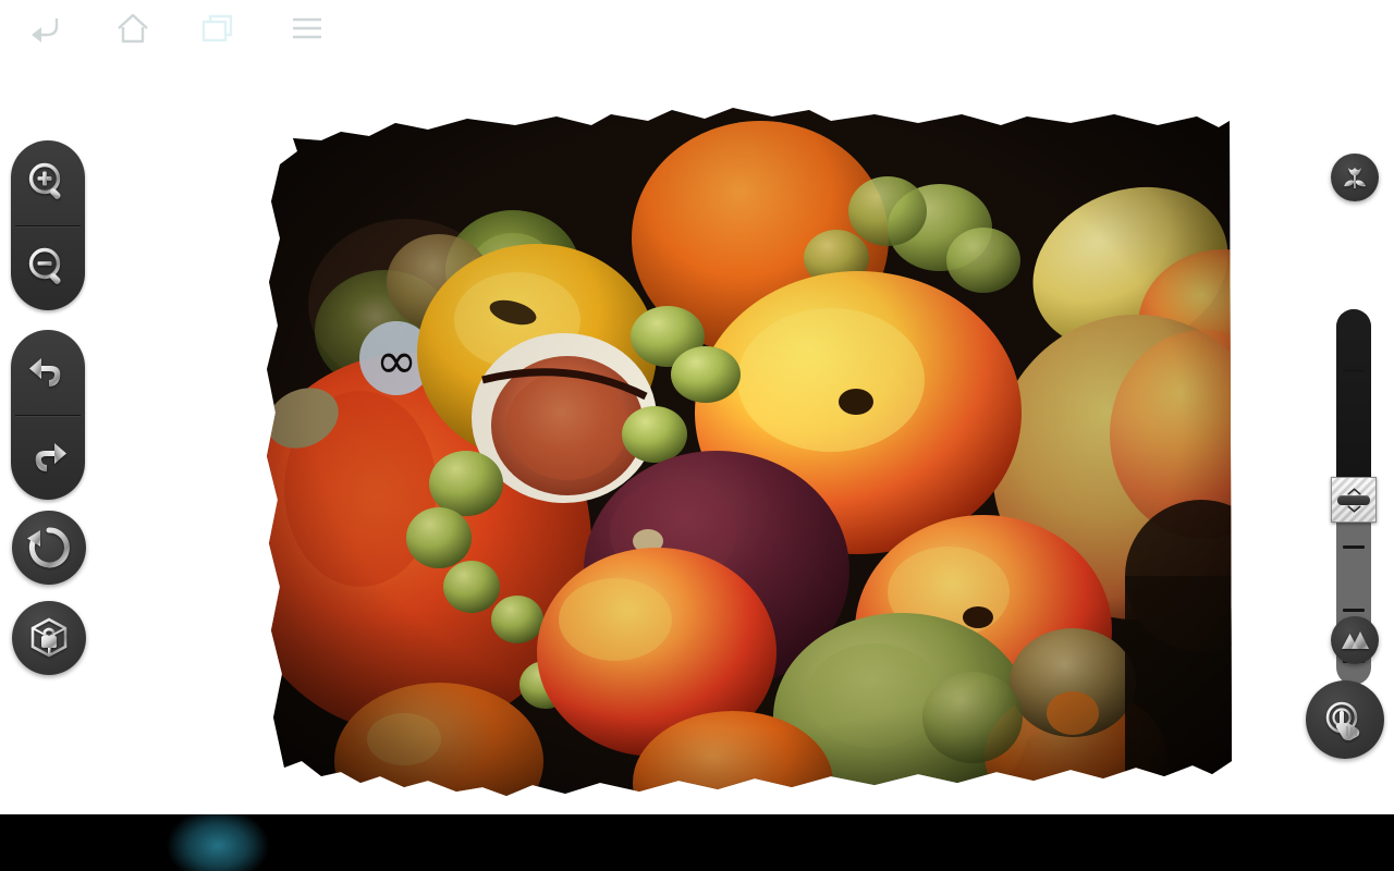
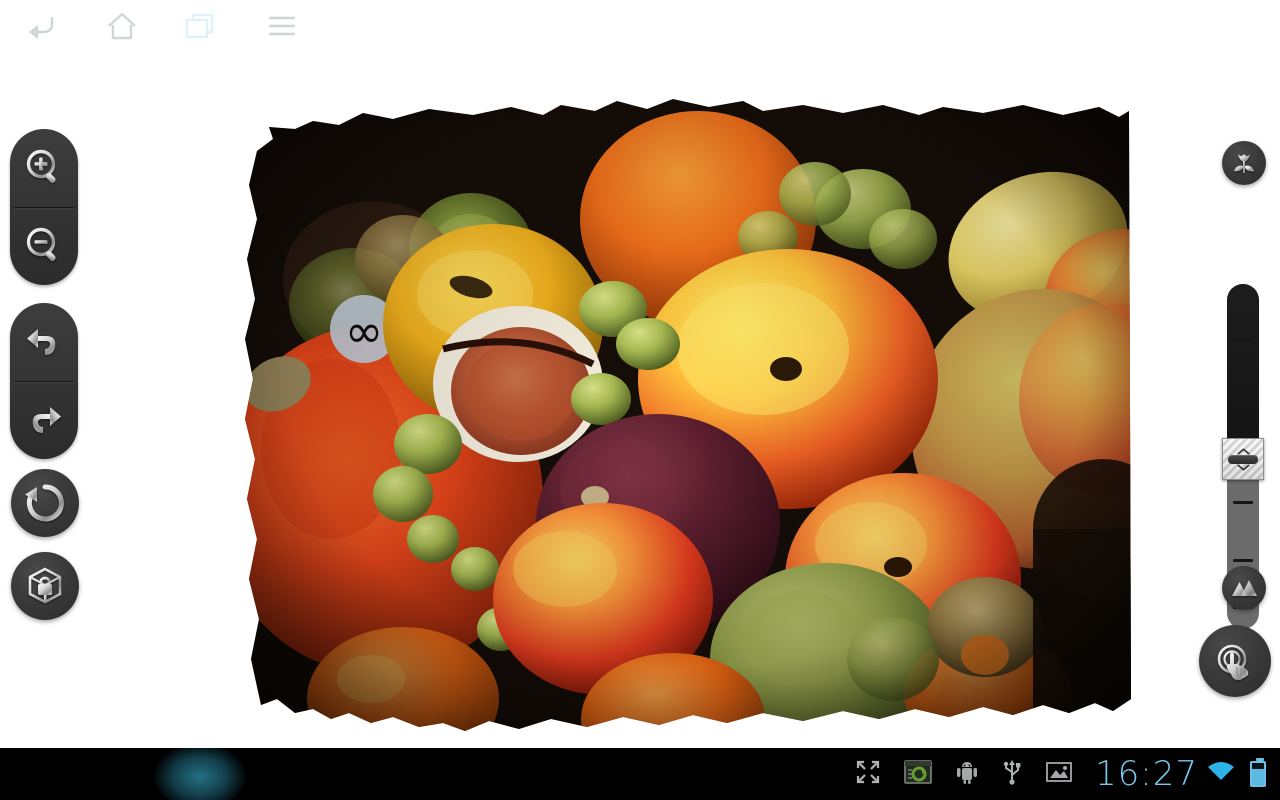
+ 16:27
